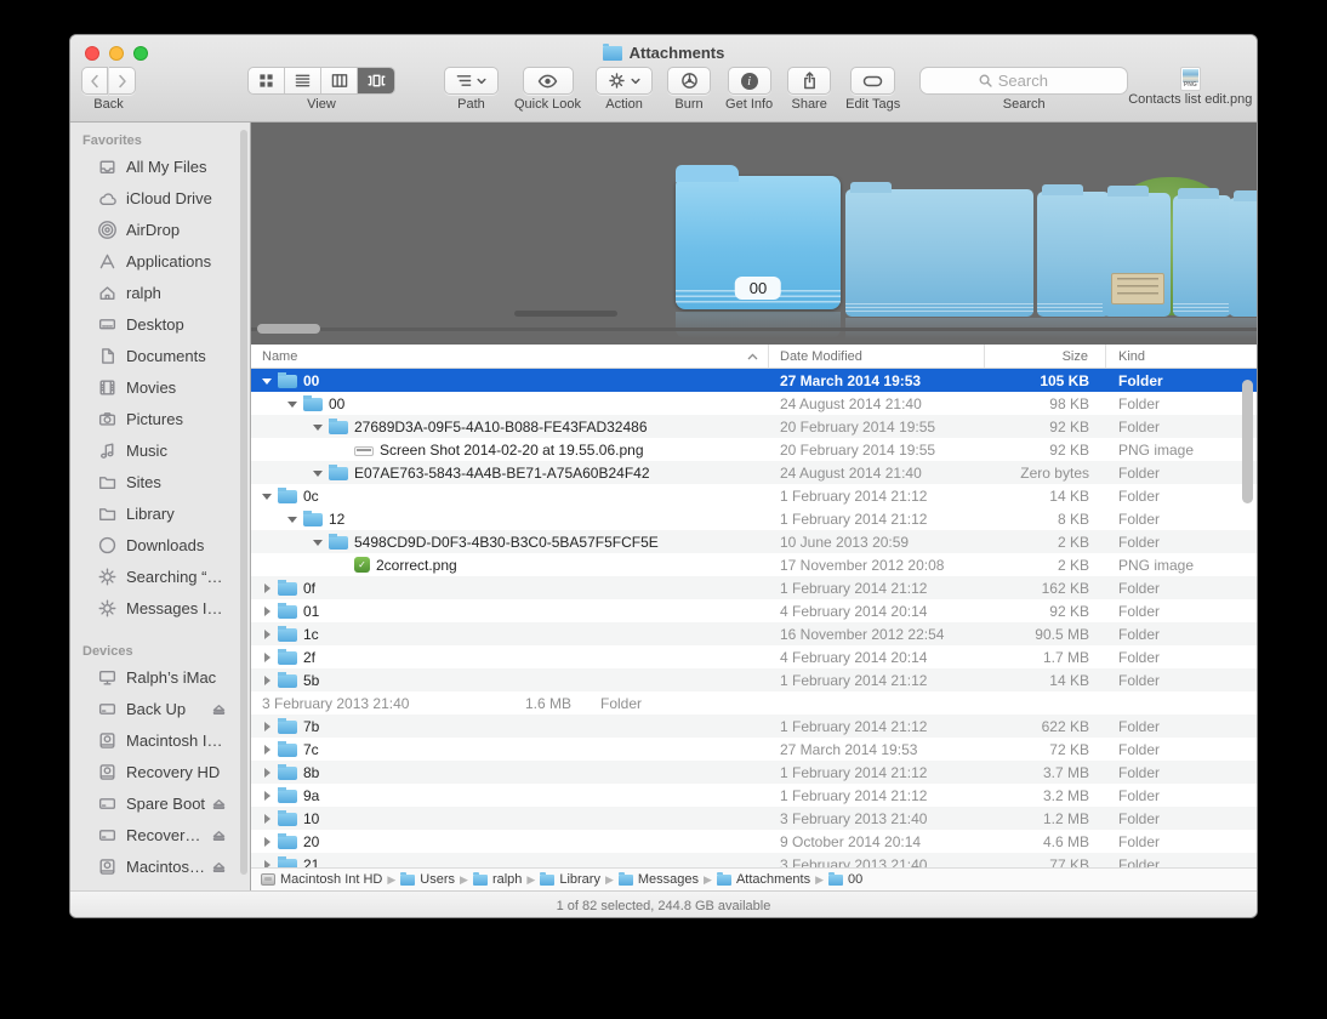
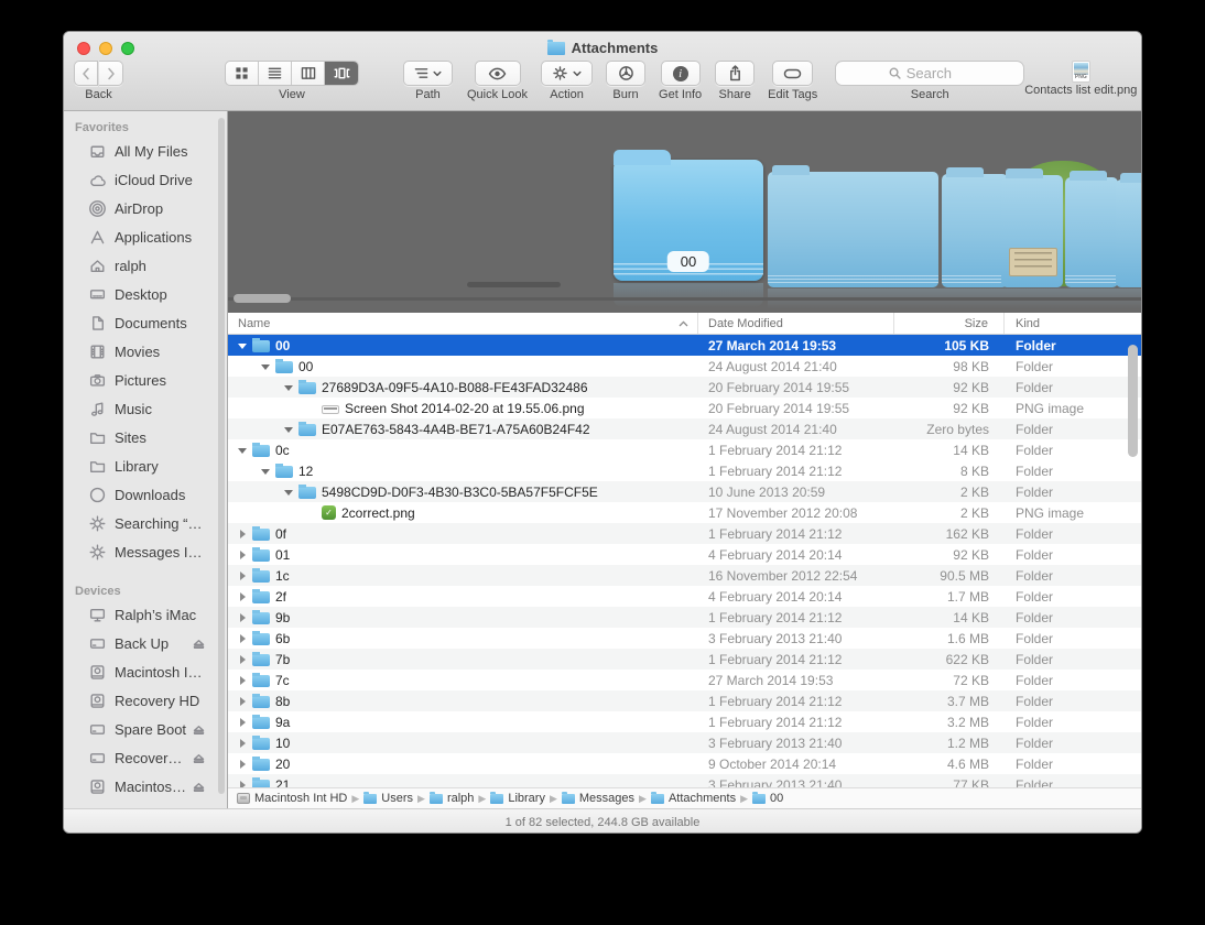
  Attachments
  Back
  View
  Path
  Quick Look
  Action
  Burn
  i
  Get Info
  Share
  Edit Tags
  Search
  Search
  Contacts list edit.png
  Favorites
  All My Files
  iCloud Drive
  AirDrop
  Applications
  ralph
  Desktop
  Documents
  Movies
  Pictures
  Music
  Sites
  Library
  Downloads
  Searching “…
  Messages I…
  Devices
  Ralph’s iMac
  Back Up
  Macintosh I…
  Recovery HD
  Spare Boot
  Recover…
  Macintos…
  00
  Name
  Date Modified
  Size
  Kind
  00
  27 March 2014 19:53
  105 KB
  Folder
  00
  24 August 2014 21:40
  98 KB
  Folder
  27689D3A-09F5-4A10-B088-FE43FAD32486
  20 February 2014 19:55
  92 KB
  Folder
  Screen Shot 2014-02-20 at 19.55.06.png
  20 February 2014 19:55
  92 KB
  PNG image
  E07AE763-5843-4A4B-BE71-A75A60B24F42
  24 August 2014 21:40
  Zero bytes
  Folder
  0c
  1 February 2014 21:12
  14 KB
  Folder
  12
  1 February 2014 21:12
  8 KB
  Folder
  5498CD9D-D0F3-4B30-B3C0-5BA57F5FCF5E
  10 June 2013 20:59
  2 KB
  Folder
  ✓
  2correct.png
  17 November 2012 20:08
  2 KB
  PNG image
  0f
  1 February 2014 21:12
  162 KB
  Folder
  01
  4 February 2014 20:14
  92 KB
  Folder
  1c
  16 November 2012 22:54
  90.5 MB
  Folder
  2f
  4 February 2014 20:14
  1.7 MB
  Folder
- 5b
+ 9b
  1 February 2014 21:12
  14 KB
  Folder
+ 6b
  3 February 2013 21:40
  1.6 MB
  Folder
  7b
  1 February 2014 21:12
  622 KB
  Folder
  7c
  27 March 2014 19:53
  72 KB
  Folder
  8b
  1 February 2014 21:12
  3.7 MB
  Folder
  9a
  1 February 2014 21:12
  3.2 MB
  Folder
  10
  3 February 2013 21:40
  1.2 MB
  Folder
  20
  9 October 2014 20:14
  4.6 MB
  Folder
  21
  3 February 2013 21:40
  77 KB
  Folder
  Macintosh Int HD
  ▶
  Users
  ▶
  ralph
  ▶
  Library
  ▶
  Messages
  ▶
  Attachments
  ▶
  00
  1 of 82 selected, 244.8 GB available
